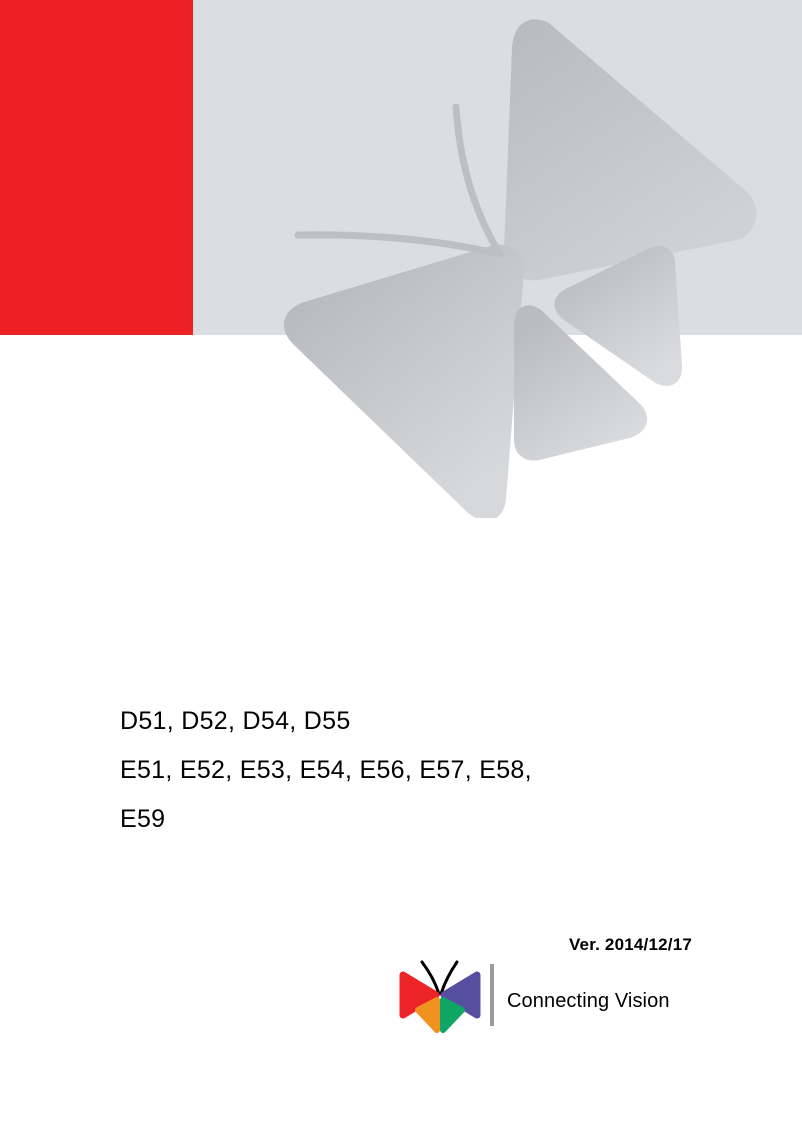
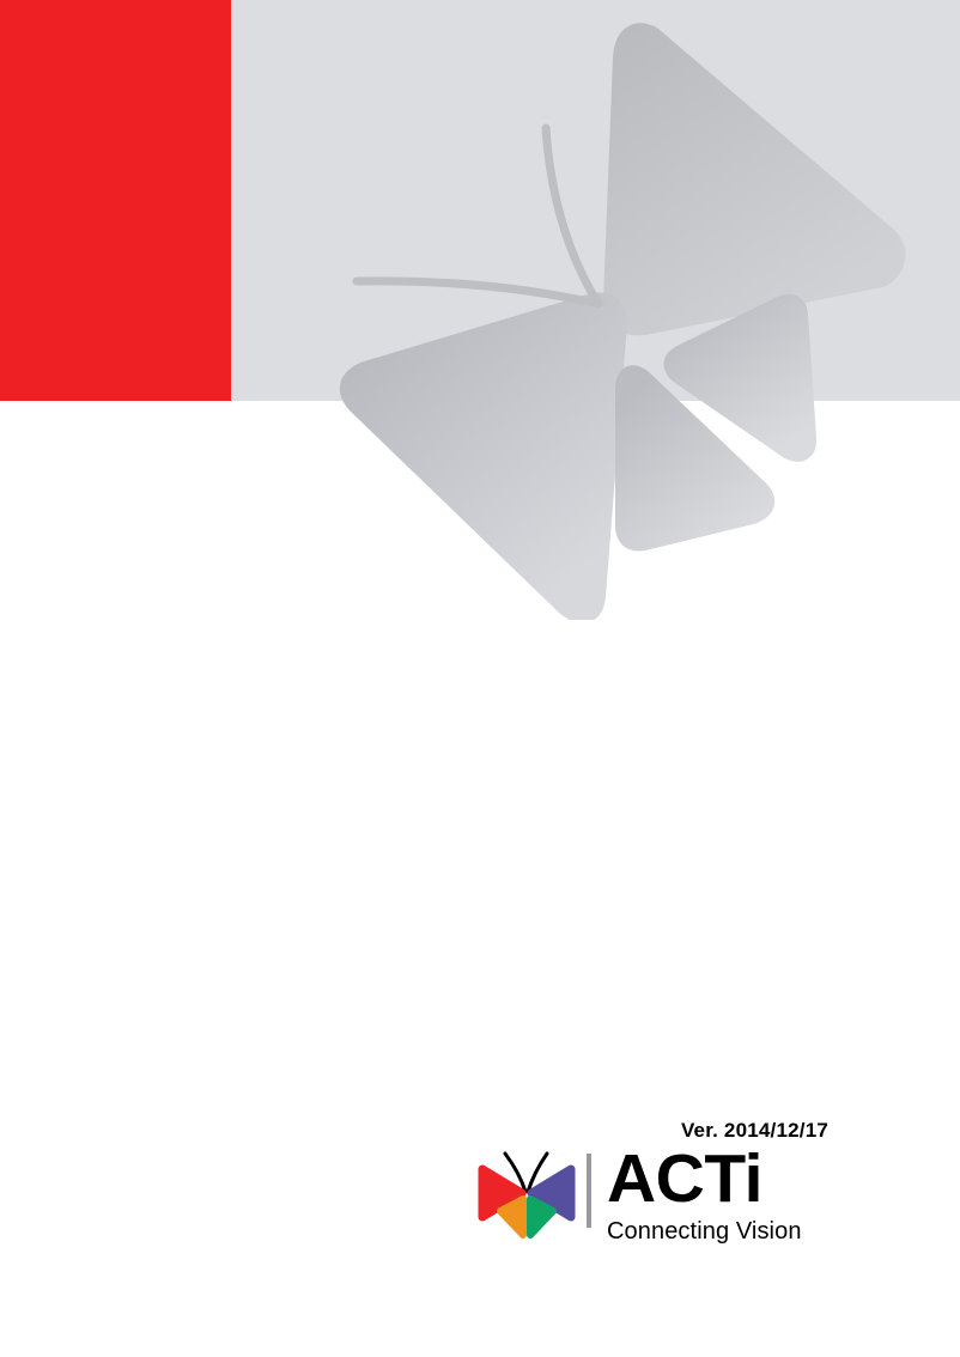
- D51, D52, D54, D55
- E51, E52, E53, E54, E56, E57, E58,
- E59
  Ver. 2014/12/17
+ ACTi
  Connecting Vision
